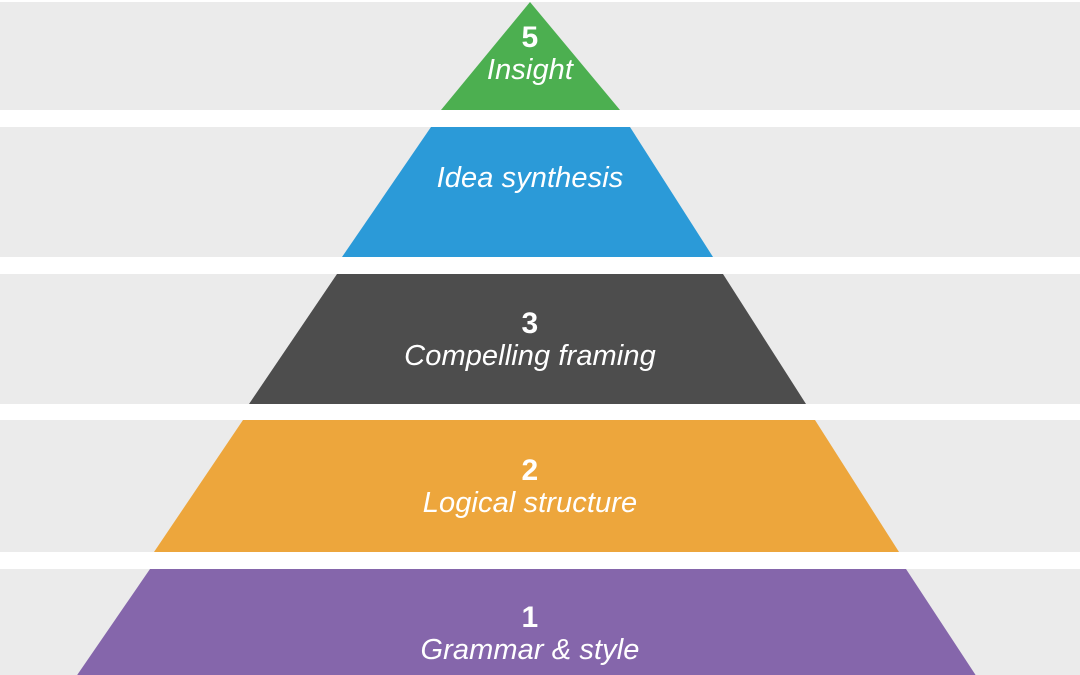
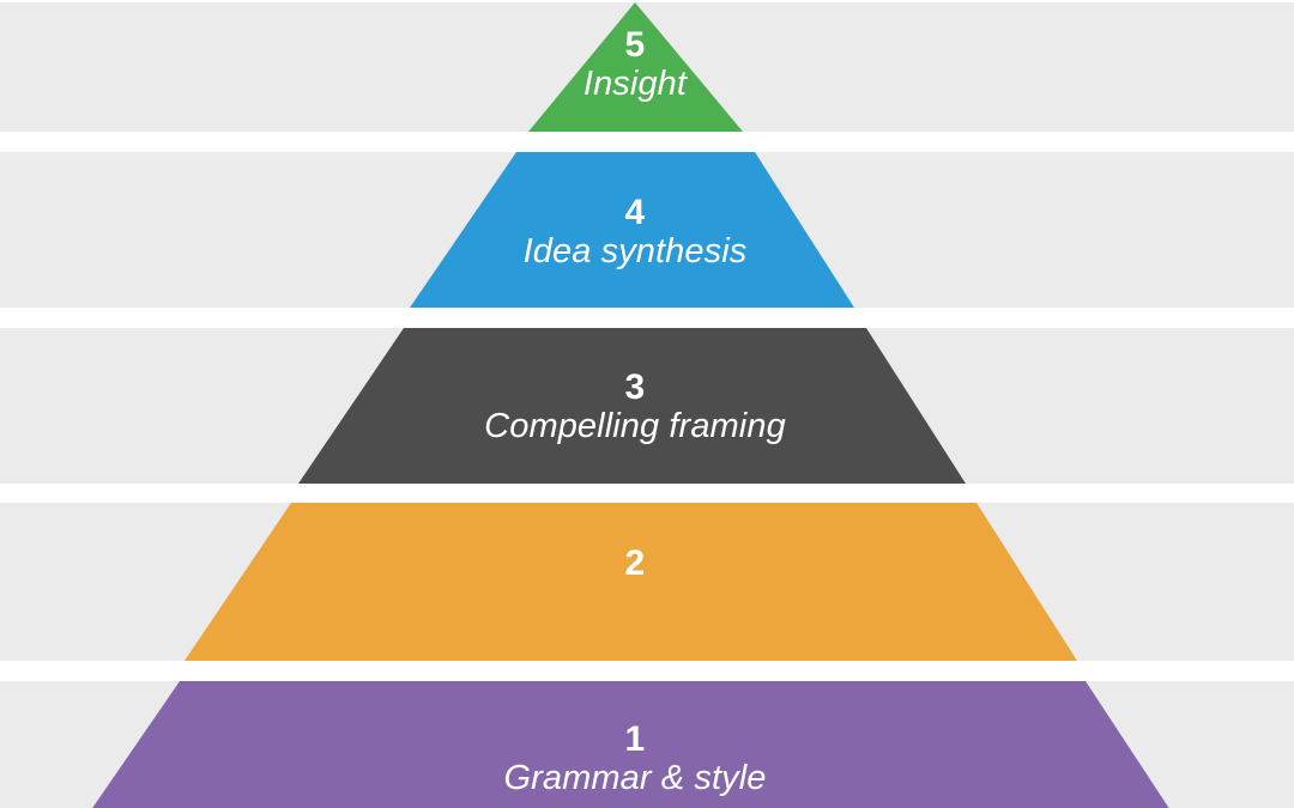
  5
  Insight
+ 4
  Idea synthesis
  3
  Compelling framing
  2
- Logical structure
  1
  Grammar & style
